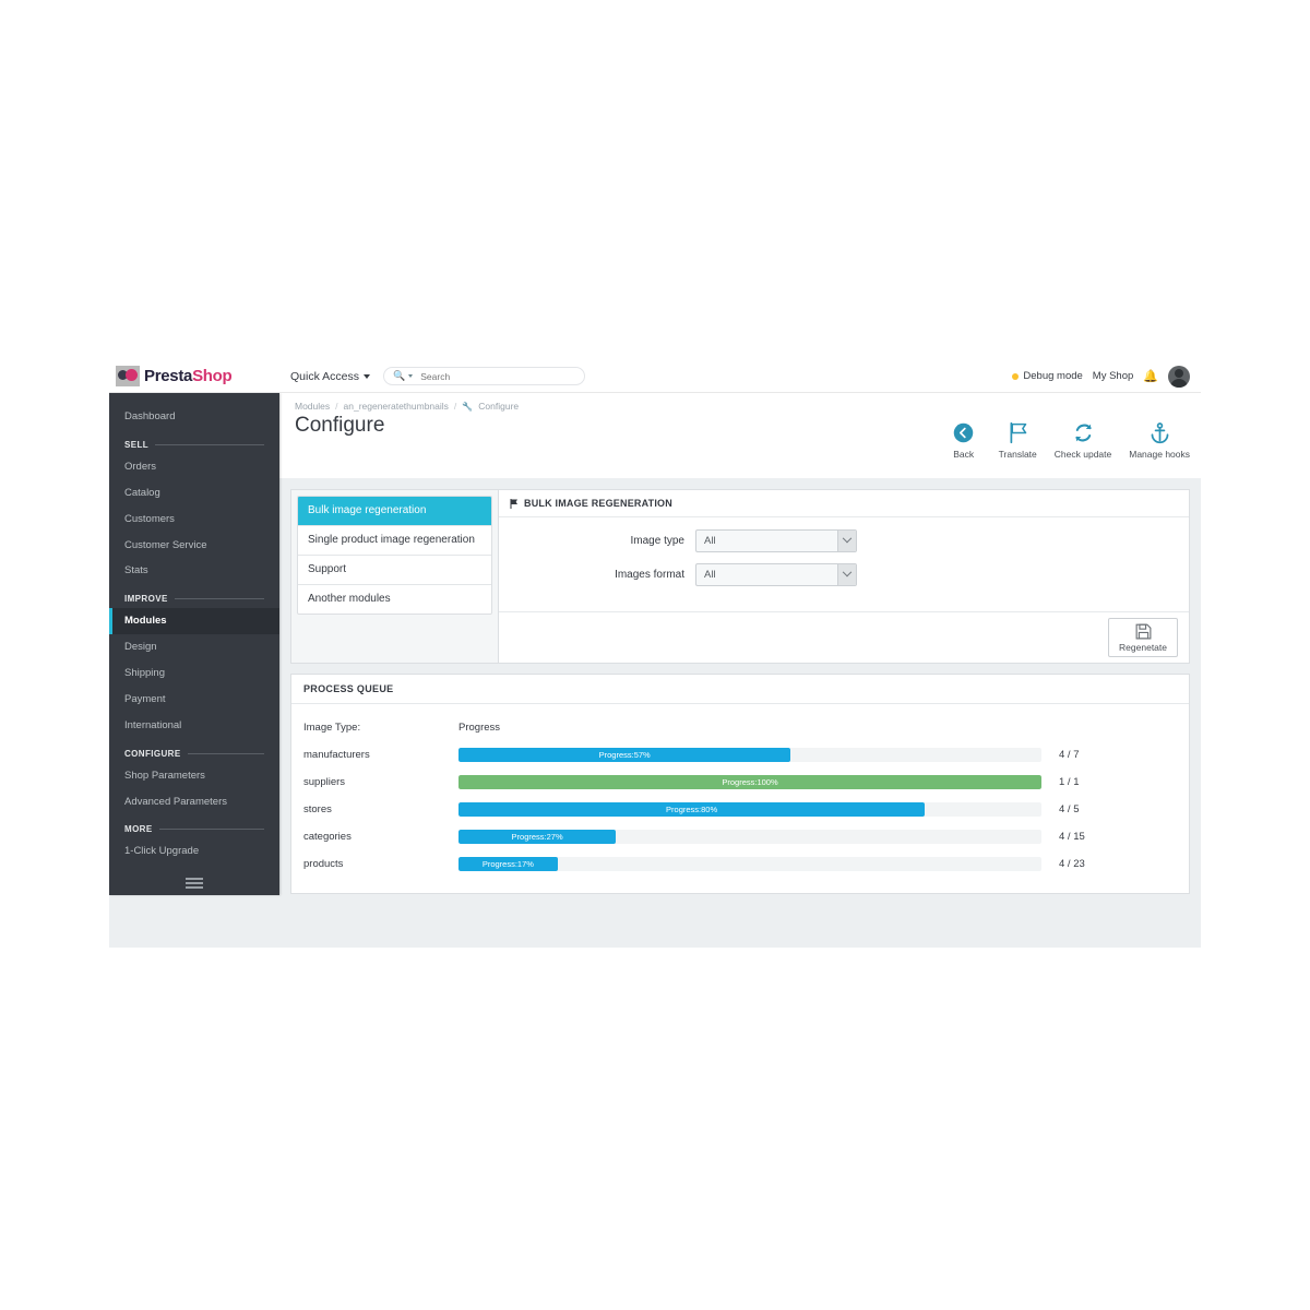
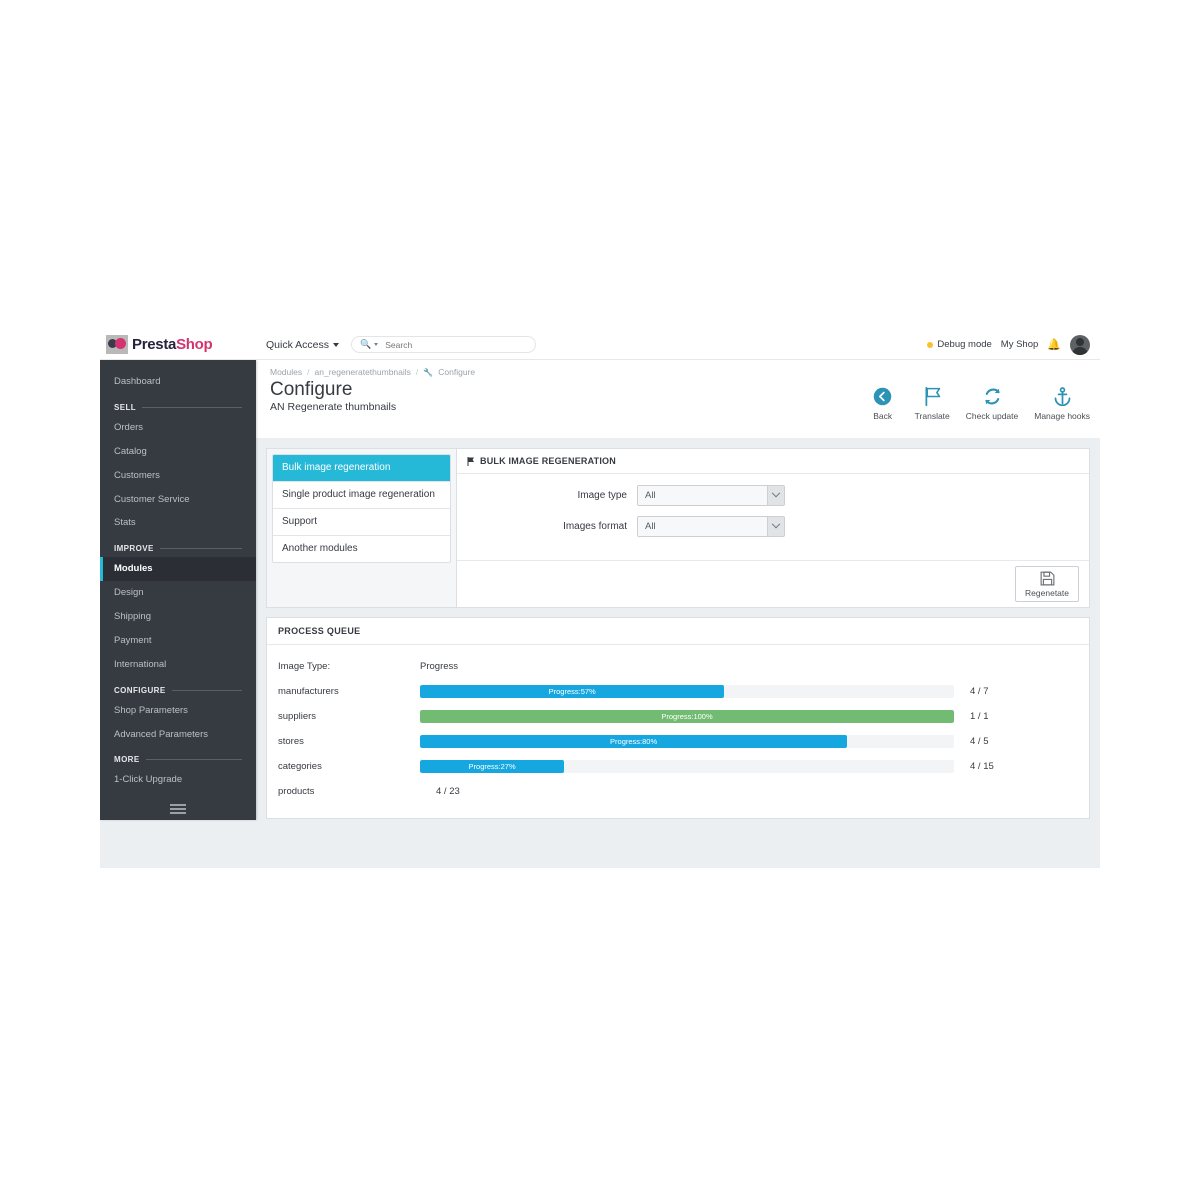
  PrestaShop
  Quick Access
  🔍
  Search
  Debug mode
  My Shop
  🔔
  Dashboard
  SELL
  Orders
  Catalog
  Customers
  Customer Service
  Stats
  IMPROVE
  Modules
  Design
  Shipping
  Payment
  International
  CONFIGURE
  Shop Parameters
  Advanced Parameters
  MORE
  1-Click Upgrade
  Modules
  /
  an_regeneratethumbnails
  /
  🔧
  Configure
  Configure
+ AN Regenerate thumbnails
  Back
  Translate
  Check update
  Manage hooks
  Bulk image regeneration
  Single product image regeneration
  Support
  Another modules
  BULK IMAGE REGENERATION
  Image type
  All
  Images format
  All
  Regenetate
  PROCESS QUEUE
  Image Type:
  Progress
  manufacturers
  Progress:57%
  4 / 7
  suppliers
  Progress:100%
  1 / 1
  stores
  Progress:80%
  4 / 5
  categories
  Progress:27%
  4 / 15
  products
- Progress:17%
  4 / 23
